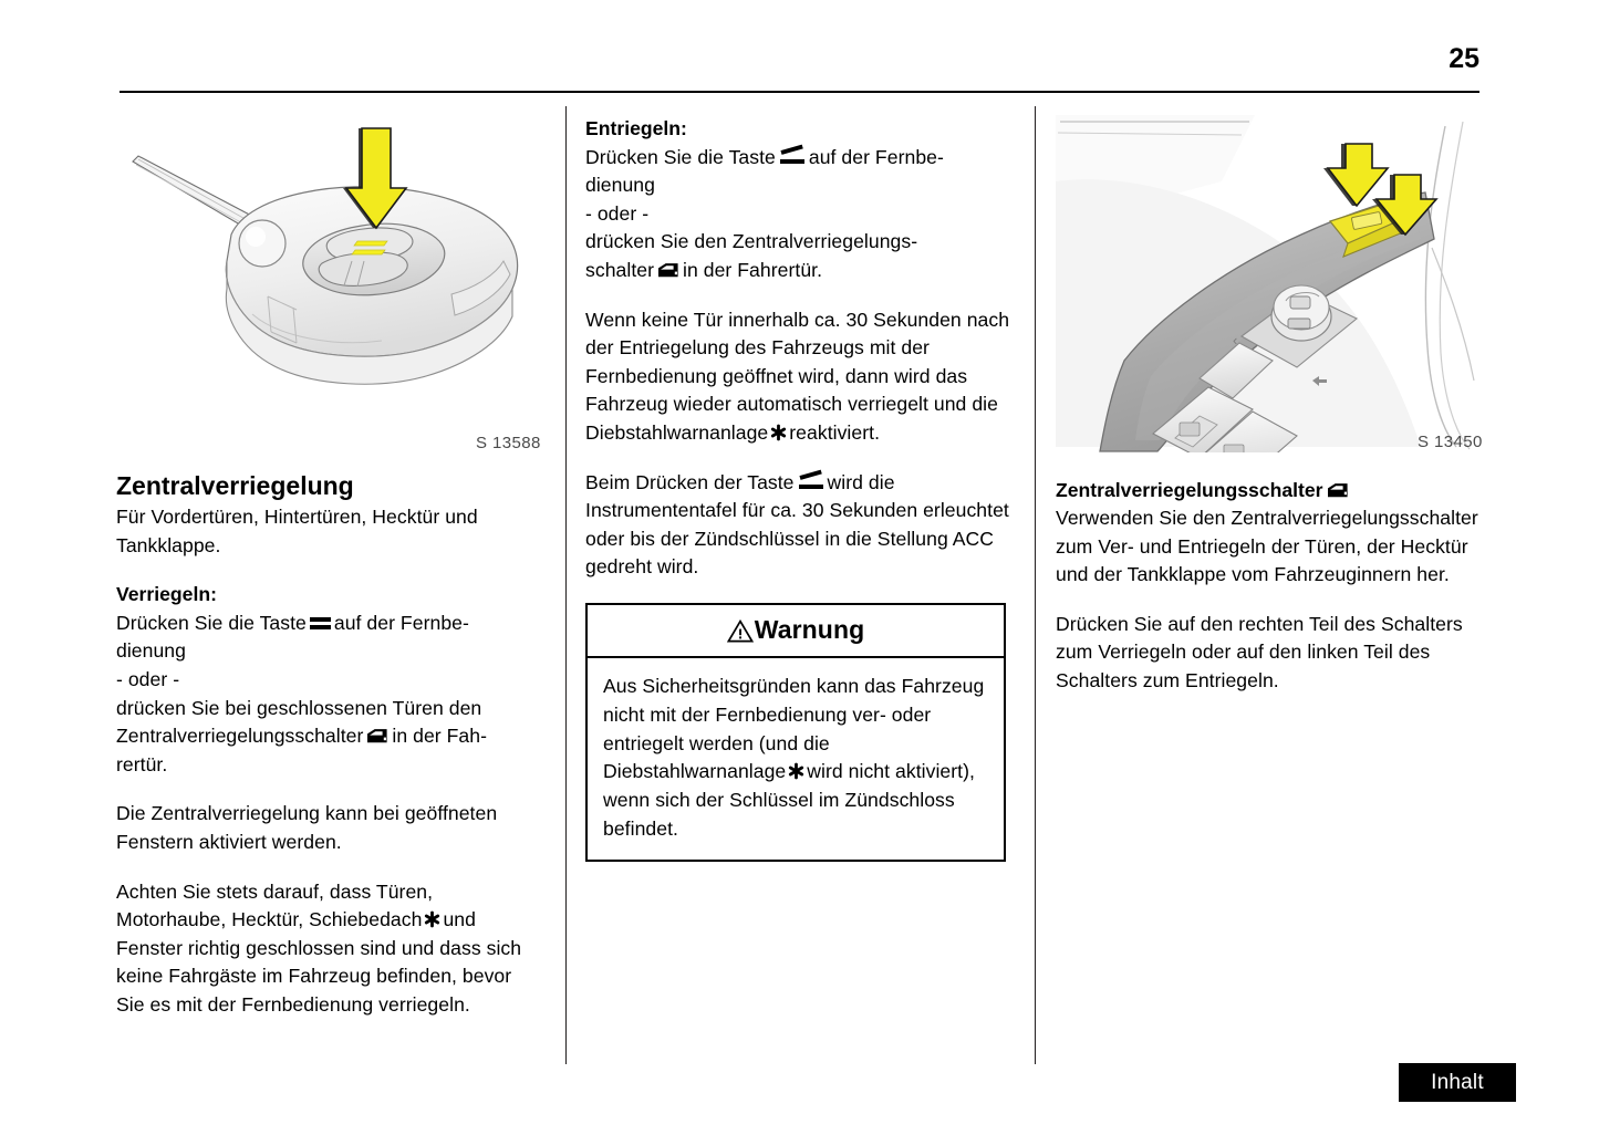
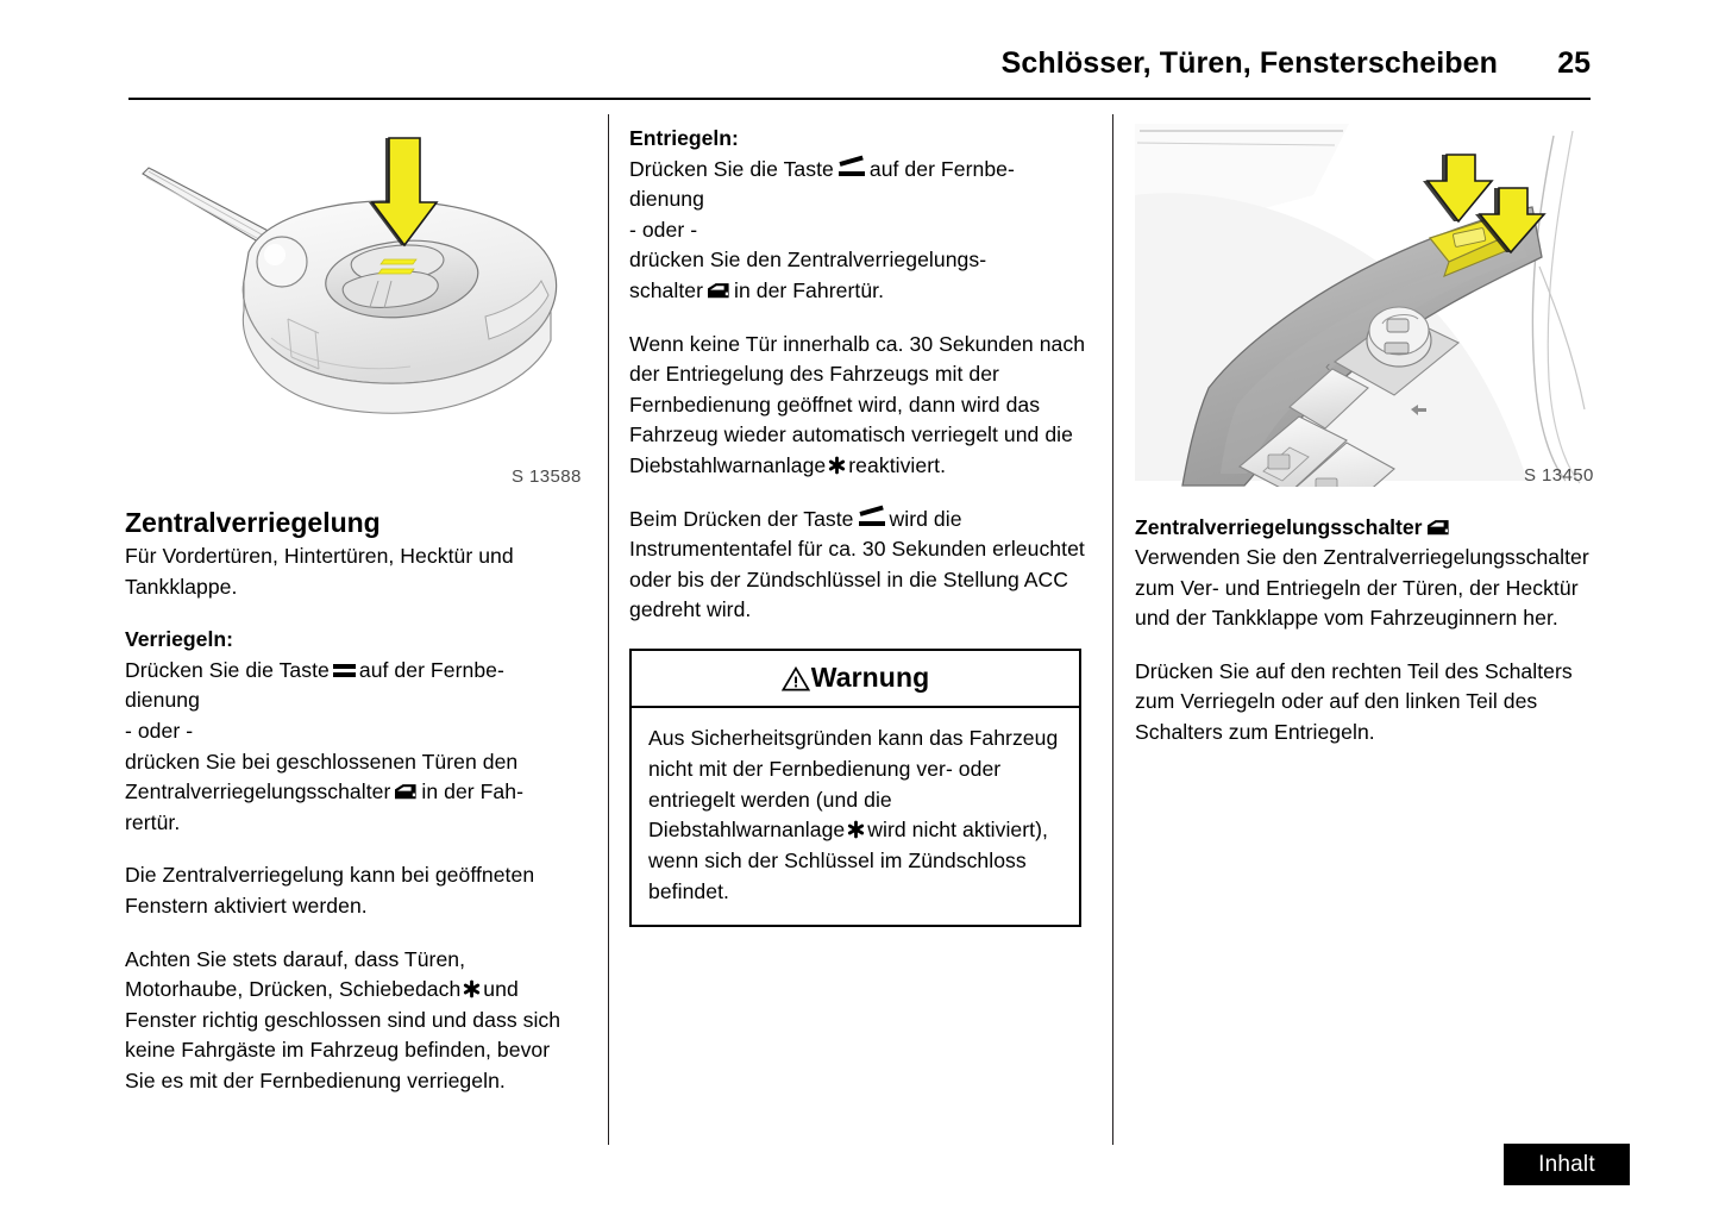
+ Schlösser, Türen, Fensterscheiben
  25
  S 13588
  ‹
  S 13450
  Zentralverriegelung
  Für Vordertüren, Hintertüren, Hecktür und Tankklappe.
  Verriegeln:
  Drücken Sie die Taste auf der Fernbe-
  dienung
  - oder -
  drücken Sie bei geschlossenen Türen den
  Zentralverriegelungsschalter in der Fah-
  rertür.
  Die Zentralverriegelung kann bei geöffneten Fenstern aktiviert werden.
- Achten Sie stets darauf, dass Türen, Motorhaube, Hecktür, Schiebedach und Fenster richtig geschlossen sind und dass sich keine Fahrgäste im Fahrzeug befinden, bevor Sie es mit der Fernbedienung verriegeln.
+ Achten Sie stets darauf, dass Türen, Motorhaube, Drücken, Schiebedach und Fenster richtig geschlossen sind und dass sich keine Fahrgäste im Fahrzeug befinden, bevor Sie es mit der Fernbedienung verriegeln.
  Entriegeln:
  Drücken Sie die Taste auf der Fernbe-
  dienung
  - oder -
  drücken Sie den Zentralverriegelungs-
  schalter in der Fahrertür.
  Wenn keine Tür innerhalb ca. 30 Sekunden nach der Entriegelung des Fahrzeugs mit der Fernbedienung geöffnet wird, dann wird das Fahrzeug wieder automatisch verriegelt und die Diebstahlwarnanlage reaktiviert.
  Beim Drücken der Taste wird die Instrumententafel für ca. 30 Sekunden erleuchtet oder bis der Zündschlüssel in die Stellung ACC gedreht wird.
  Warnung
  Aus Sicherheitsgründen kann das Fahrzeug nicht mit der Fernbedienung ver- oder entriegelt werden (und die Diebstahlwarnanlage wird nicht aktiviert), wenn sich der Schlüssel im Zündschloss befindet.
  Zentralverriegelungsschalter
  Verwenden Sie den Zentralverriegelungsschalter zum Ver- und Entriegeln der Türen, der Hecktür und der Tankklappe vom Fahrzeuginnern her.
  Drücken Sie auf den rechten Teil des Schalters zum Verriegeln oder auf den linken Teil des Schalters zum Entriegeln.
  Inhalt
